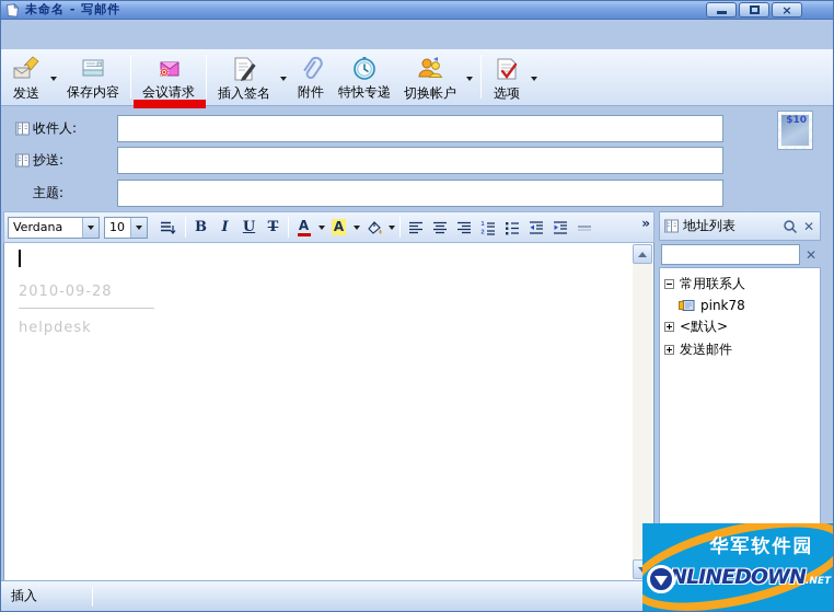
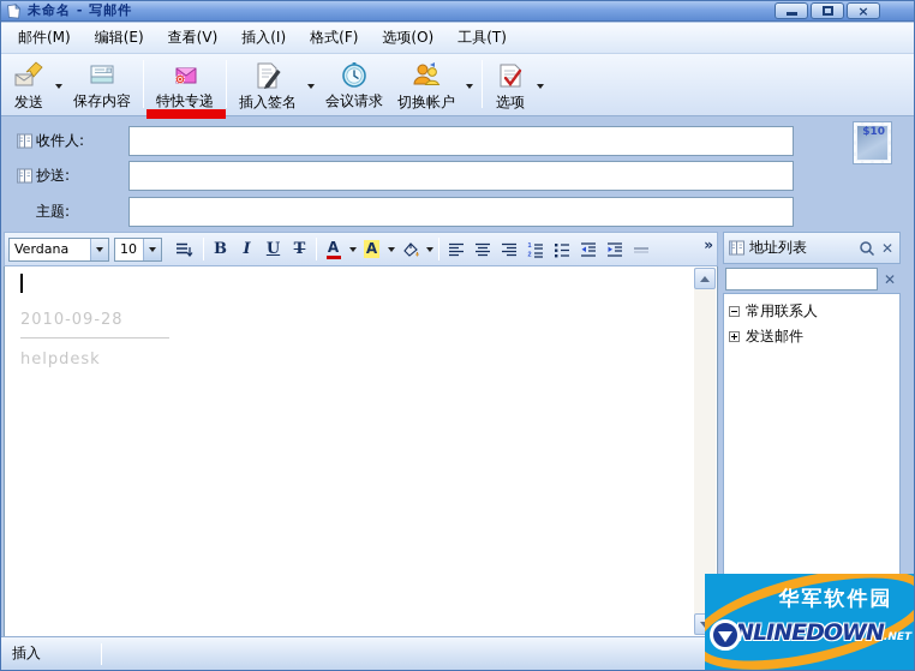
  未命名 - 写邮件
  ×
+ 邮件(M)
+ 编辑(E)
+ 查看(V)
+ 插入(I)
+ 格式(F)
+ 选项(O)
+ 工具(T)
  发送
  保存内容
- 会议请求
+ 特快专递
  插入签名
- 附件
- 特快专递
+ 会议请求
  切换帐户
  选项
  收件人:
  抄送:
  主题:
  $10
  Verdana
  10
  B
  I
  U
  T
  A
  A
  »
  2010-09-28
  helpdesk
  地址列表
  ✕
  ✕
  常用联系人
- pink78
- <默认>
  发送邮件
  插入
  华军软件园
  NLINEDOWN.NET
